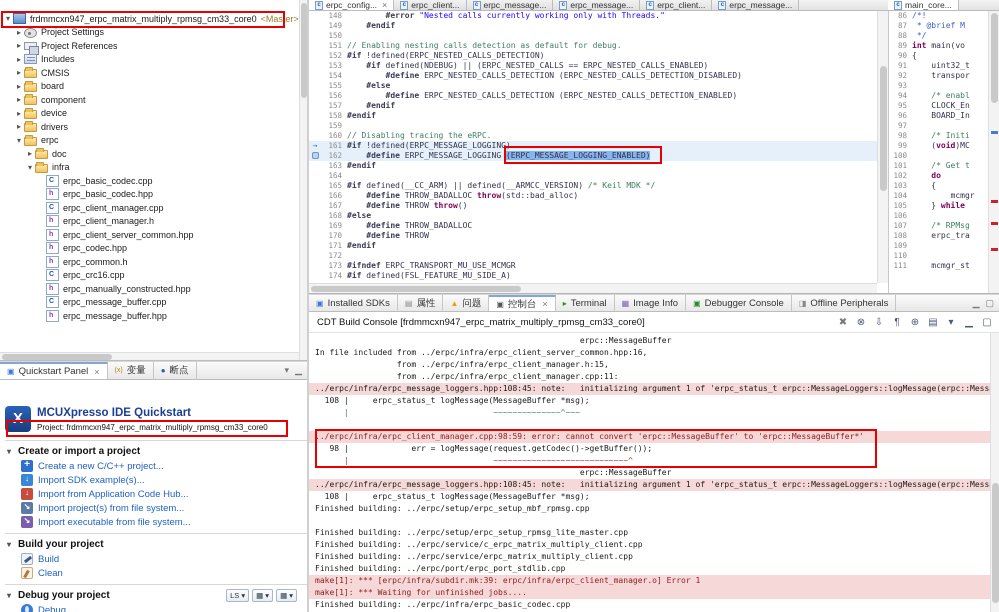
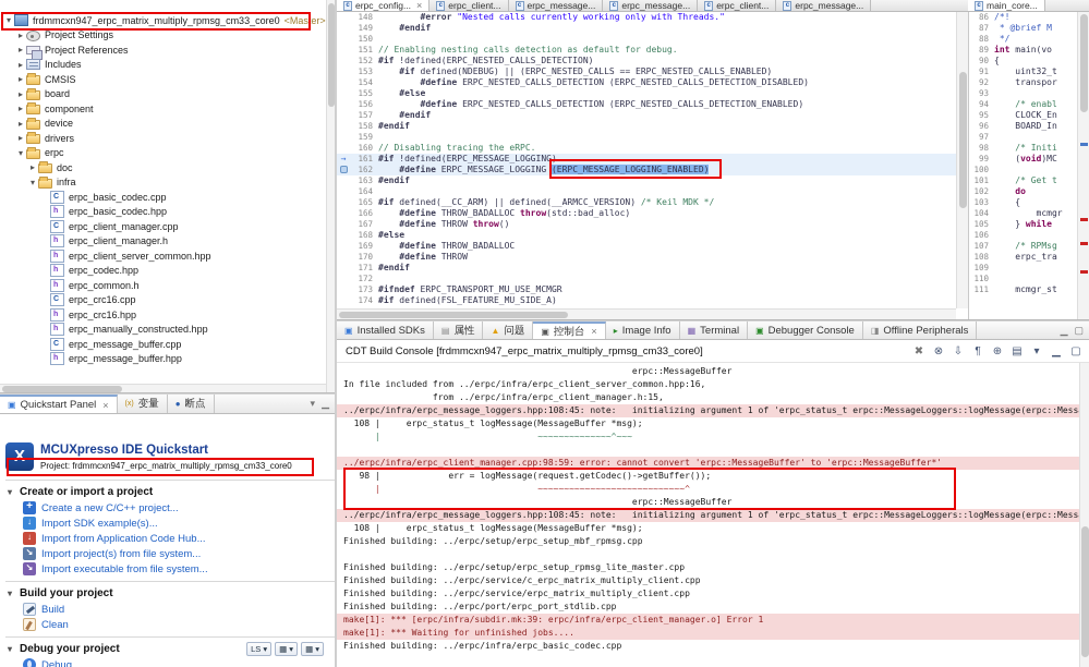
  erpc_config...
  ×
  erpc_client...
  erpc_message...
  erpc_message...
  erpc_client...
  erpc_message...
  main_core...
  ▾
  frdmmcxn947_erpc_matrix_multiply_rpmsg_cm33_core0
  <Master>
  ▸
  Project Settings
  ▸
  Project References
  ▸
  Includes
  ▸
  CMSIS
  ▸
  board
  ▸
  component
  ▸
  device
  ▸
  drivers
  ▾
  erpc
  ▸
  doc
  ▾
  infra
  erpc_basic_codec.cpp
  erpc_basic_codec.hpp
  erpc_client_manager.cpp
  erpc_client_manager.h
  erpc_client_server_common.hpp
  erpc_codec.hpp
  erpc_common.h
  erpc_crc16.cpp
+ erpc_crc16.hpp
  erpc_manually_constructed.hpp
  erpc_message_buffer.cpp
  erpc_message_buffer.hpp
  ▣
  Quickstart Panel
  ×
  变量
  ●
  断点
  ▾
  ▁
  X
  MCUXpresso IDE Quickstart
  Project: frdmmcxn947_erpc_matrix_multiply_rpmsg_cm33_core0
  ▾
  Create or import a project
  Create a new C/C++ project...
  Import SDK example(s)...
  Import from Application Code Hub...
  Import project(s) from file system...
  Import executable from file system...
  ▾
  Build your project
  Build
  Clean
  ▾
  Debug your project
  LS ▾
  ▦ ▾
  ▦ ▾
  Debug
  148
  #error "Nested calls currently working only with Threads."
  149
  #endif
  150
  151
  // Enabling nesting calls detection as default for debug.
  152
  #if !defined(ERPC_NESTED_CALLS_DETECTION)
  153
  #if defined(NDEBUG) || (ERPC_NESTED_CALLS == ERPC_NESTED_CALLS_ENABLED)
  154
  #define ERPC_NESTED_CALLS_DETECTION (ERPC_NESTED_CALLS_DETECTION_DISABLED)
  155
  #else
  156
  #define ERPC_NESTED_CALLS_DETECTION (ERPC_NESTED_CALLS_DETECTION_ENABLED)
  157
  #endif
  158
  #endif
  159
  160
  // Disabling tracing the eRPC.
  →
  161
  #if !defined(ERPC_MESSAGE_LOGGING)
  162
  #define ERPC_MESSAGE_LOGGING (ERPC_MESSAGE_LOGGING_ENABLED)
  163
  #endif
  164
  165
  #if defined(__CC_ARM) || defined(__ARMCC_VERSION) /* Keil MDK */
  166
  #define THROW_BADALLOC throw(std::bad_alloc)
  167
  #define THROW throw()
  168
  #else
  169
  #define THROW_BADALLOC
  170
  #define THROW
  171
  #endif
  172
  173
  #ifndef ERPC_TRANSPORT_MU_USE_MCMGR
  174
  #if defined(FSL_FEATURE_MU_SIDE_A)
  86
  /*!
  87
  * @brief M
  88
  */
  89
  int main(vo
  90
  {
  91
  uint32_t
  92
  transpor
  93
  94
  /* enabl
  95
  CLOCK_En
  96
  BOARD_In
  97
  98
  /* Initi
  99
  (void)MC
  100
  101
  /* Get t
  102
  do
  103
  {
  104
  mcmgr
  105
  } while
  106
  107
  /* RPMsg
  108
  erpc_tra
  109
  110
  111
  mcmgr_st
  ▣
  Installed SDKs
  ▤
  属性
  ▲
  问题
  ▣
  控制台
  ×
  ▸
- Terminal
+ Image Info
  ▦
- Image Info
+ Terminal
  ▣
  Debugger Console
  ◨
  Offline Peripherals
  ▁
  ▢
  CDT Build Console [frdmmcxn947_erpc_matrix_multiply_rpmsg_cm33_core0]
  ✖
  ⊗
  ⇩
  ¶
  ⊕
  ▤
  ▾
  ▁
  ▢
  erpc::MessageBuffer
  In file included from ../erpc/infra/erpc_client_server_common.hpp:16,
  from ../erpc/infra/erpc_client_manager.h:15,
- from ../erpc/infra/erpc_client_manager.cpp:11:
  ../erpc/infra/erpc_message_loggers.hpp:108:45: note: initializing argument 1 of 'erpc_status_t erpc::MessageLoggers::logMessage(erpc::Mess
  108 | erpc_status_t logMessage(MessageBuffer *msg);
  | ~~~~~~~~~~~~~~^~~~
  ../erpc/infra/erpc_client_manager.cpp:98:59: error: cannot convert 'erpc::MessageBuffer' to 'erpc::MessageBuffer*'
  98 | err = logMessage(request.getCodec()->getBuffer());
  | ~~~~~~~~~~~~~~~~~~~~~~~~~~~~^
  erpc::MessageBuffer
  ../erpc/infra/erpc_message_loggers.hpp:108:45: note: initializing argument 1 of 'erpc_status_t erpc::MessageLoggers::logMessage(erpc::Mess
  108 | erpc_status_t logMessage(MessageBuffer *msg);
  Finished building: ../erpc/setup/erpc_setup_mbf_rpmsg.cpp
  Finished building: ../erpc/setup/erpc_setup_rpmsg_lite_master.cpp
  Finished building: ../erpc/service/c_erpc_matrix_multiply_client.cpp
  Finished building: ../erpc/service/erpc_matrix_multiply_client.cpp
  Finished building: ../erpc/port/erpc_port_stdlib.cpp
  make[1]: *** [erpc/infra/subdir.mk:39: erpc/infra/erpc_client_manager.o] Error 1
  make[1]: *** Waiting for unfinished jobs....
  Finished building: ../erpc/infra/erpc_basic_codec.cpp
